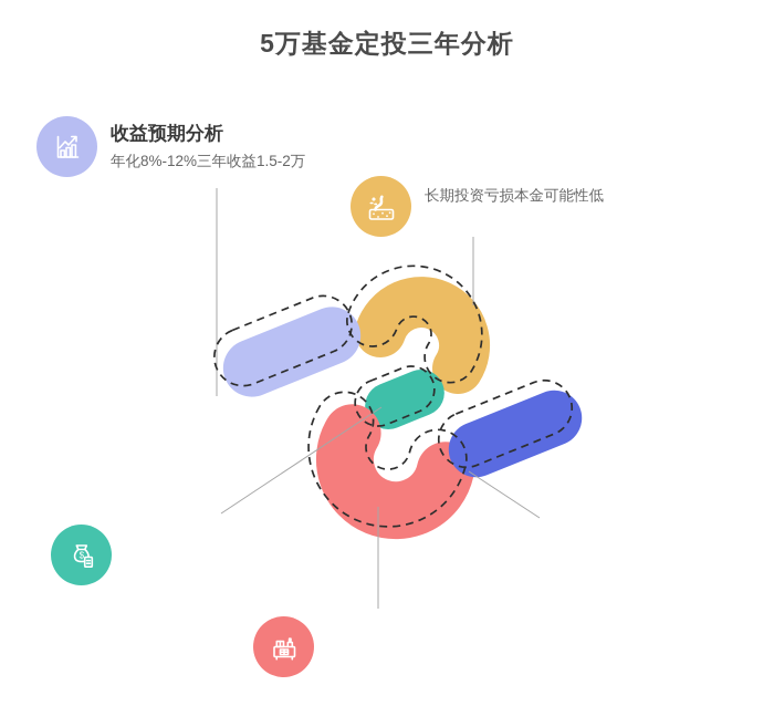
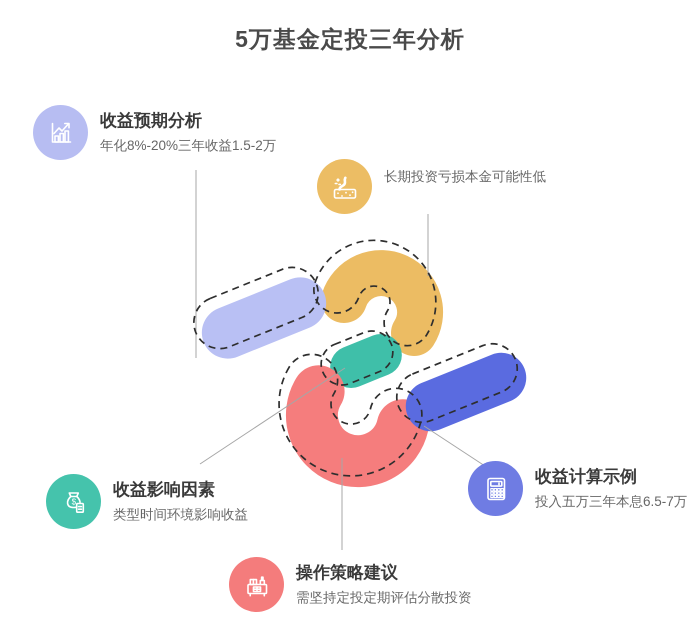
  5万基金定投三年分析
  收益预期分析
- 年化8%-12%三年收益1.5-2万
+ 年化8%-20%三年收益1.5-2万
  长期投资亏损本金可能性低
  $
+ 收益影响因素
+ 类型时间环境影响收益
+ 收益计算示例
+ 投入五万三年本息6.5-7万
+ 操作策略建议
+ 需坚持定投定期评估分散投资
